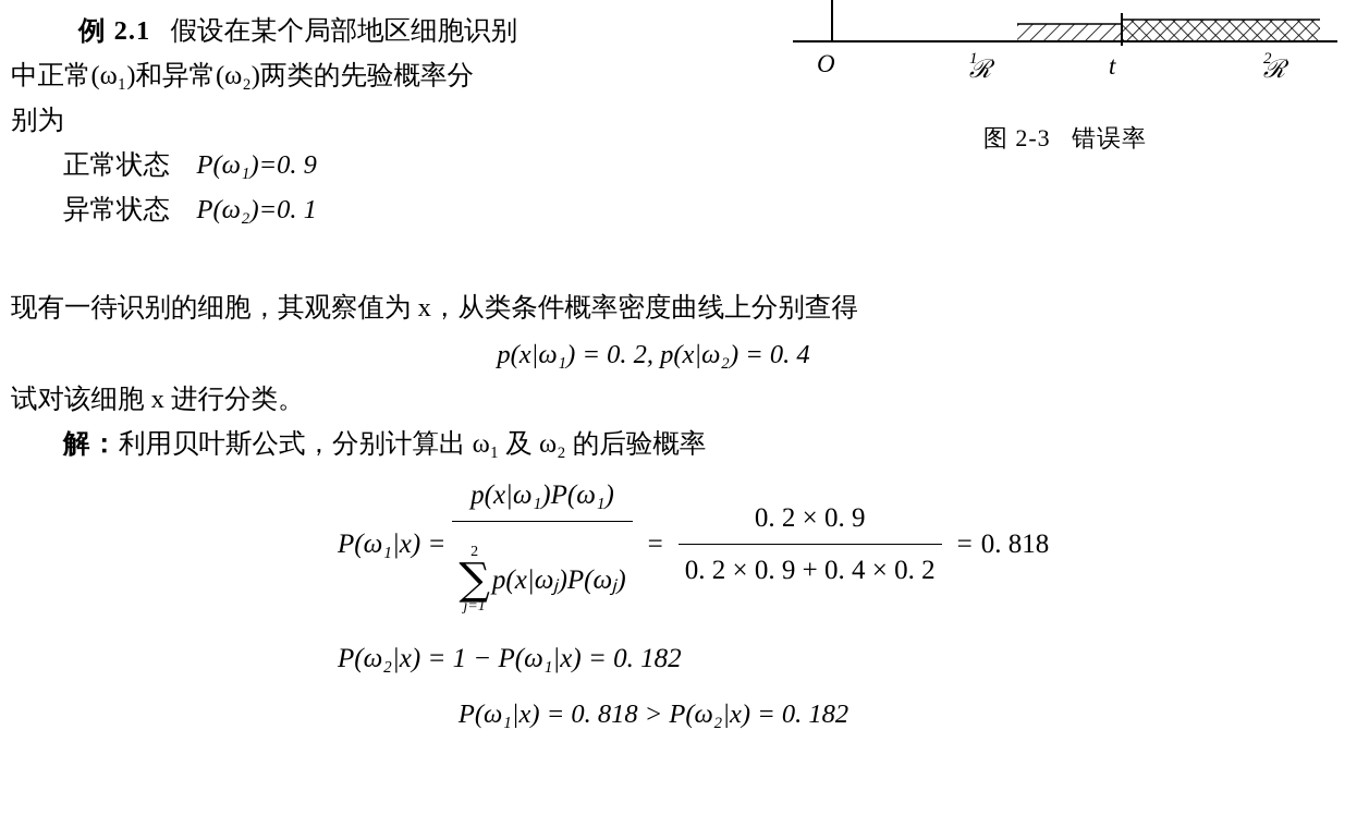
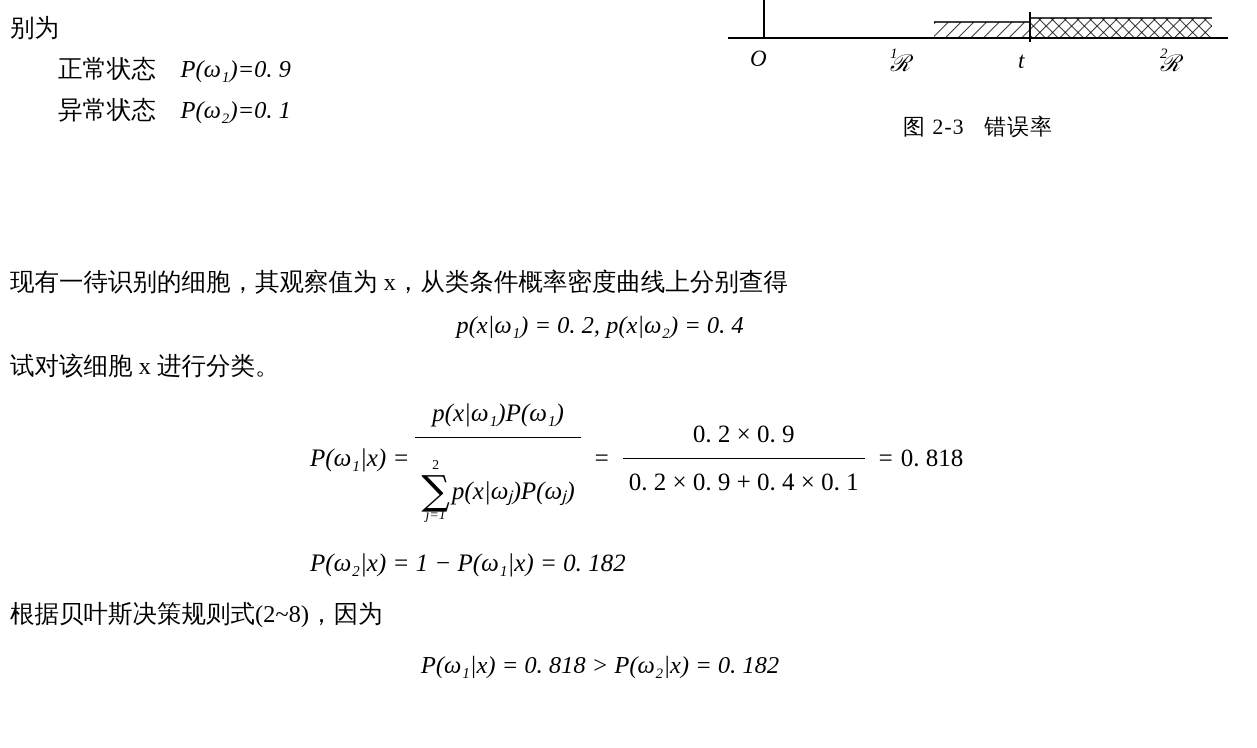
  O
  ℛ
  1
  t
  ℛ
  2
  图 2-3 错误率
- 例 2.1 假设在某个局部地区细胞识别
- 中正常(ω₁)和异常(ω₂)两类的先验概率分
  别为
  正常状态 P(ω₁)=0. 9
  异常状态 P(ω₂)=0. 1
  现有一待识别的细胞，其观察值为 x，从类条件概率密度曲线上分别查得
  p(x|ω₁) = 0. 2, p(x|ω₂) = 0. 4
  试对该细胞 x 进行分类。
- 解：利用贝叶斯公式，分别计算出 ω₁ 及 ω₂ 的后验概率
  P(ω₁|x) =
  p(x|ω₁)P(ω₁)
  2
  ∑
  j=1
  p(x|ωⱼ)P(ωⱼ)
  =
  0. 2 × 0. 9
- 0. 2 × 0. 9 + 0. 4 × 0. 2
+ 0. 2 × 0. 9 + 0. 4 × 0. 1
  =
  0. 818
  P(ω₂|x) = 1 − P(ω₁|x) = 0. 182
+ 根据贝叶斯决策规则式(2~8)，因为
  P(ω₁|x) = 0. 818 > P(ω₂|x) = 0. 182
